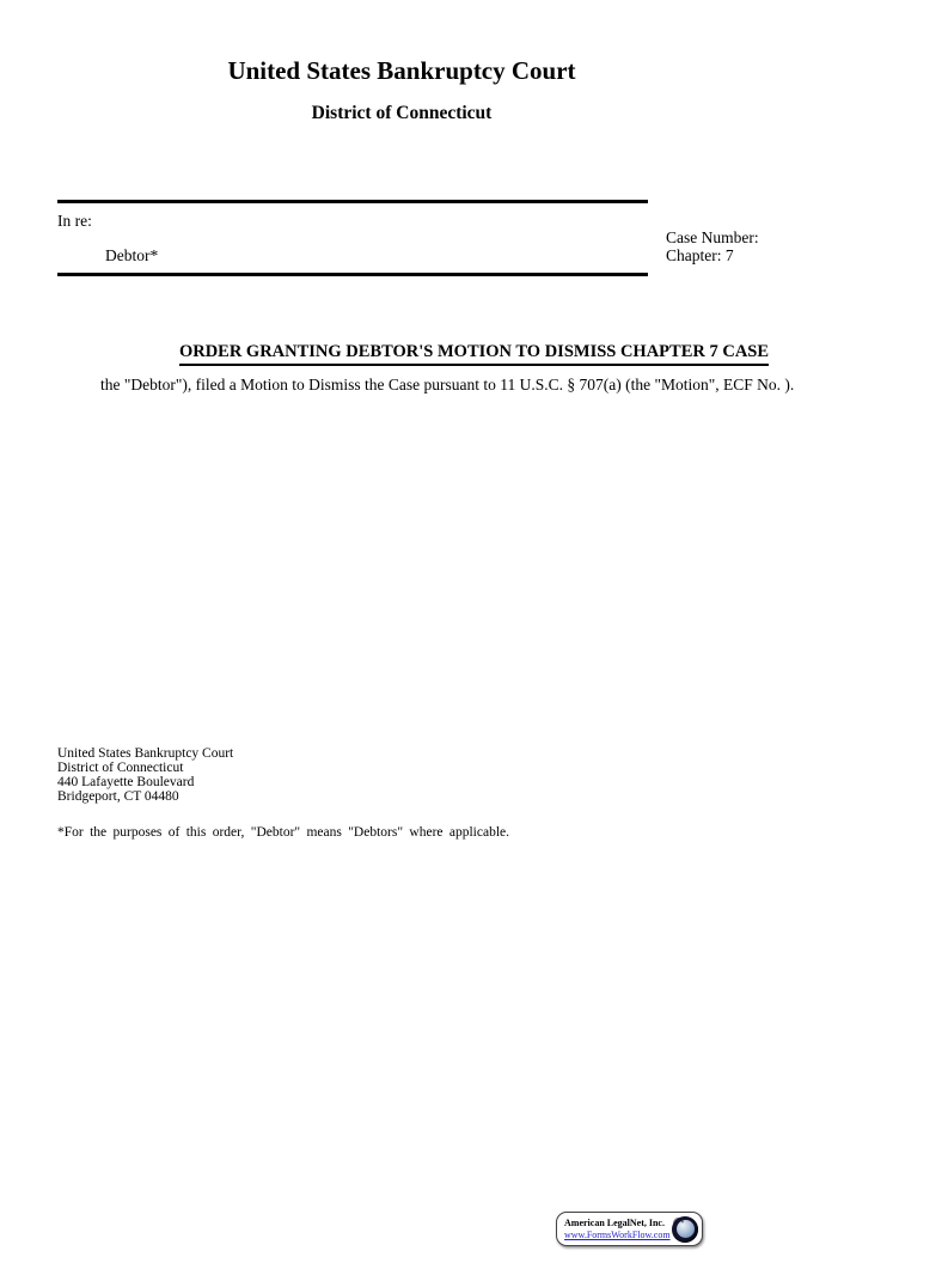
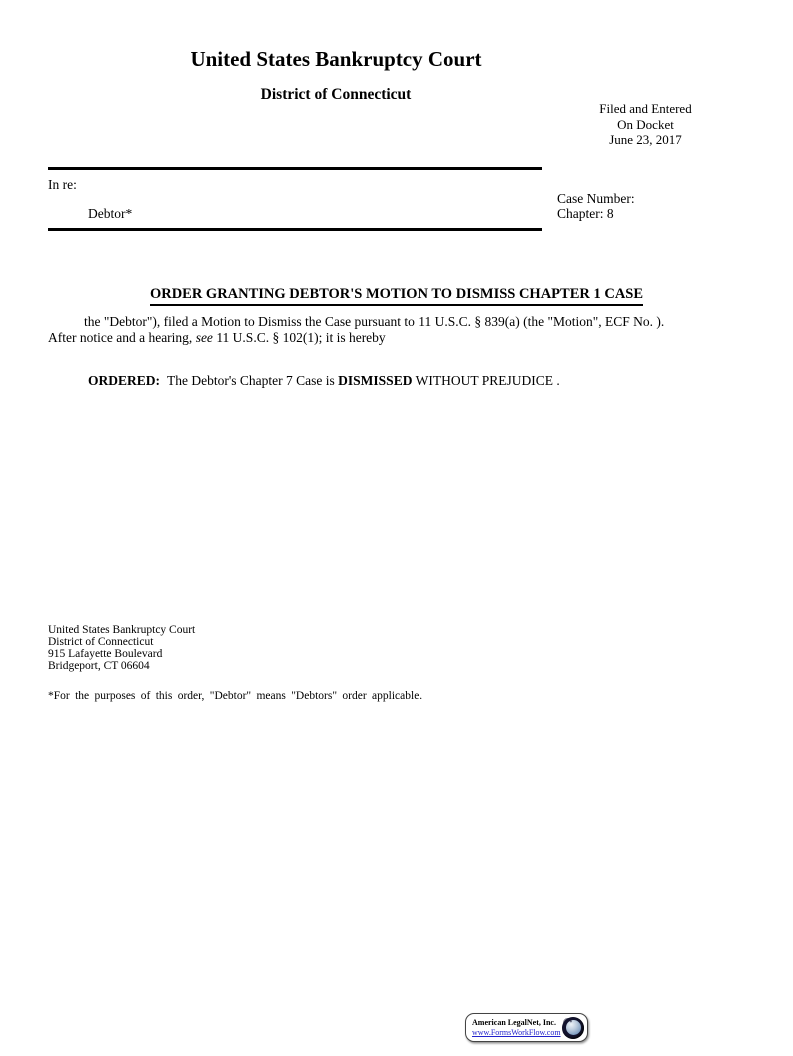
  United States Bankruptcy Court
  District of Connecticut
+ Filed and Entered
+ On Docket
+ June 23, 2017
  In re:
  Debtor*
  Case Number:
- Chapter: 7
+ Chapter: 8
- ORDER GRANTING DEBTOR'S MOTION TO DISMISS CHAPTER 7 CASE
+ ORDER GRANTING DEBTOR'S MOTION TO DISMISS CHAPTER 1 CASE
- the "Debtor"), filed a Motion to Dismiss the Case pursuant to 11 U.S.C. § 707(a) (the "Motion", ECF No. ).
+ the "Debtor"), filed a Motion to Dismiss the Case pursuant to 11 U.S.C. § 839(a) (the "Motion", ECF No. ).
+ After notice and a hearing, see 11 U.S.C. § 102(1); it is hereby
+ ORDERED: The Debtor's Chapter 7 Case is DISMISSED WITHOUT PREJUDICE .
  United States Bankruptcy Court
  District of Connecticut
- 440 Lafayette Boulevard
+ 915 Lafayette Boulevard
- Bridgeport, CT 04480
+ Bridgeport, CT 06604
- *For the purposes of this order, "Debtor" means "Debtors" where applicable.
+ *For the purposes of this order, "Debtor" means "Debtors" order applicable.
  American LegalNet, Inc.
  www.FormsWorkFlow.com
